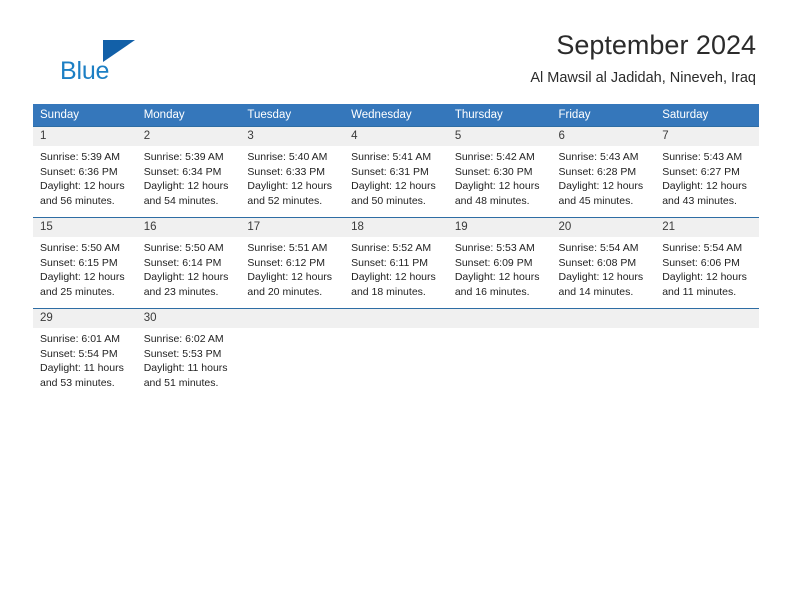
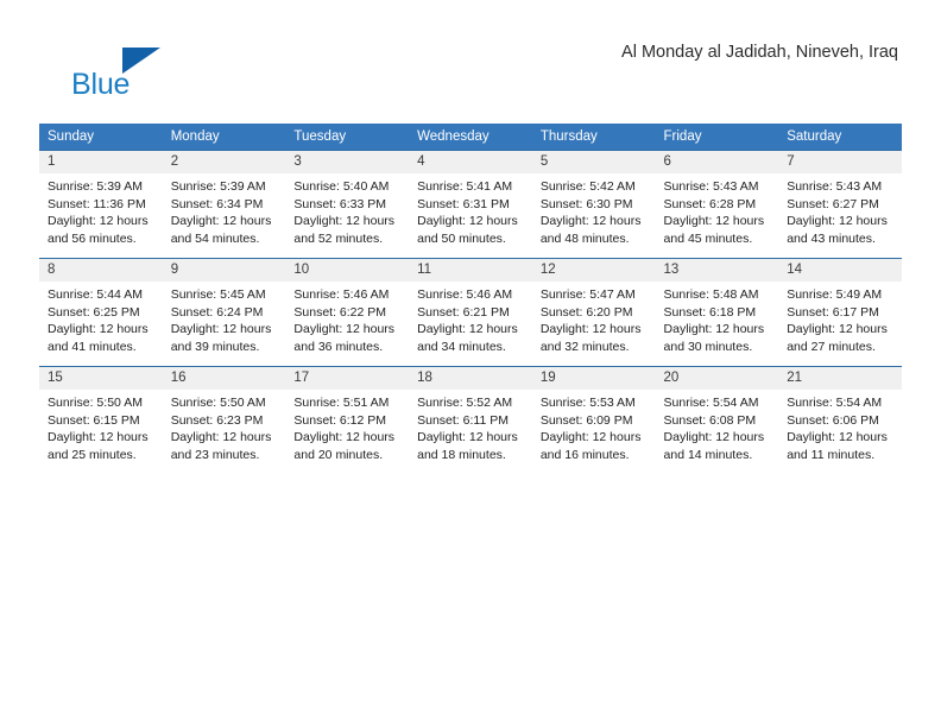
  Blue
- September 2024
- Al Mawsil al Jadidah, Nineveh, Iraq
+ Al Monday al Jadidah, Nineveh, Iraq
  Sunday	Monday	Tuesday	Wednesday	Thursday	Friday	Saturday
- 1Sunrise: 5:39 AMSunset: 6:36 PMDaylight: 12 hoursand 56 minutes.	2Sunrise: 5:39 AMSunset: 6:34 PMDaylight: 12 hoursand 54 minutes.	3Sunrise: 5:40 AMSunset: 6:33 PMDaylight: 12 hoursand 52 minutes.	4Sunrise: 5:41 AMSunset: 6:31 PMDaylight: 12 hoursand 50 minutes.	5Sunrise: 5:42 AMSunset: 6:30 PMDaylight: 12 hoursand 48 minutes.	6Sunrise: 5:43 AMSunset: 6:28 PMDaylight: 12 hoursand 45 minutes.	7Sunrise: 5:43 AMSunset: 6:27 PMDaylight: 12 hoursand 43 minutes.
+ 1Sunrise: 5:39 AMSunset: 11:36 PMDaylight: 12 hoursand 56 minutes.	2Sunrise: 5:39 AMSunset: 6:34 PMDaylight: 12 hoursand 54 minutes.	3Sunrise: 5:40 AMSunset: 6:33 PMDaylight: 12 hoursand 52 minutes.	4Sunrise: 5:41 AMSunset: 6:31 PMDaylight: 12 hoursand 50 minutes.	5Sunrise: 5:42 AMSunset: 6:30 PMDaylight: 12 hoursand 48 minutes.	6Sunrise: 5:43 AMSunset: 6:28 PMDaylight: 12 hoursand 45 minutes.	7Sunrise: 5:43 AMSunset: 6:27 PMDaylight: 12 hoursand 43 minutes.
+ 8Sunrise: 5:44 AMSunset: 6:25 PMDaylight: 12 hoursand 41 minutes.	9Sunrise: 5:45 AMSunset: 6:24 PMDaylight: 12 hoursand 39 minutes.	10Sunrise: 5:46 AMSunset: 6:22 PMDaylight: 12 hoursand 36 minutes.	11Sunrise: 5:46 AMSunset: 6:21 PMDaylight: 12 hoursand 34 minutes.	12Sunrise: 5:47 AMSunset: 6:20 PMDaylight: 12 hoursand 32 minutes.	13Sunrise: 5:48 AMSunset: 6:18 PMDaylight: 12 hoursand 30 minutes.	14Sunrise: 5:49 AMSunset: 6:17 PMDaylight: 12 hoursand 27 minutes.
- 15Sunrise: 5:50 AMSunset: 6:15 PMDaylight: 12 hoursand 25 minutes.	16Sunrise: 5:50 AMSunset: 6:14 PMDaylight: 12 hoursand 23 minutes.	17Sunrise: 5:51 AMSunset: 6:12 PMDaylight: 12 hoursand 20 minutes.	18Sunrise: 5:52 AMSunset: 6:11 PMDaylight: 12 hoursand 18 minutes.	19Sunrise: 5:53 AMSunset: 6:09 PMDaylight: 12 hoursand 16 minutes.	20Sunrise: 5:54 AMSunset: 6:08 PMDaylight: 12 hoursand 14 minutes.	21Sunrise: 5:54 AMSunset: 6:06 PMDaylight: 12 hoursand 11 minutes.
+ 15Sunrise: 5:50 AMSunset: 6:15 PMDaylight: 12 hoursand 25 minutes.	16Sunrise: 5:50 AMSunset: 6:23 PMDaylight: 12 hoursand 23 minutes.	17Sunrise: 5:51 AMSunset: 6:12 PMDaylight: 12 hoursand 20 minutes.	18Sunrise: 5:52 AMSunset: 6:11 PMDaylight: 12 hoursand 18 minutes.	19Sunrise: 5:53 AMSunset: 6:09 PMDaylight: 12 hoursand 16 minutes.	20Sunrise: 5:54 AMSunset: 6:08 PMDaylight: 12 hoursand 14 minutes.	21Sunrise: 5:54 AMSunset: 6:06 PMDaylight: 12 hoursand 11 minutes.
- 29Sunrise: 6:01 AMSunset: 5:54 PMDaylight: 11 hoursand 53 minutes.	30Sunrise: 6:02 AMSunset: 5:53 PMDaylight: 11 hoursand 51 minutes.
